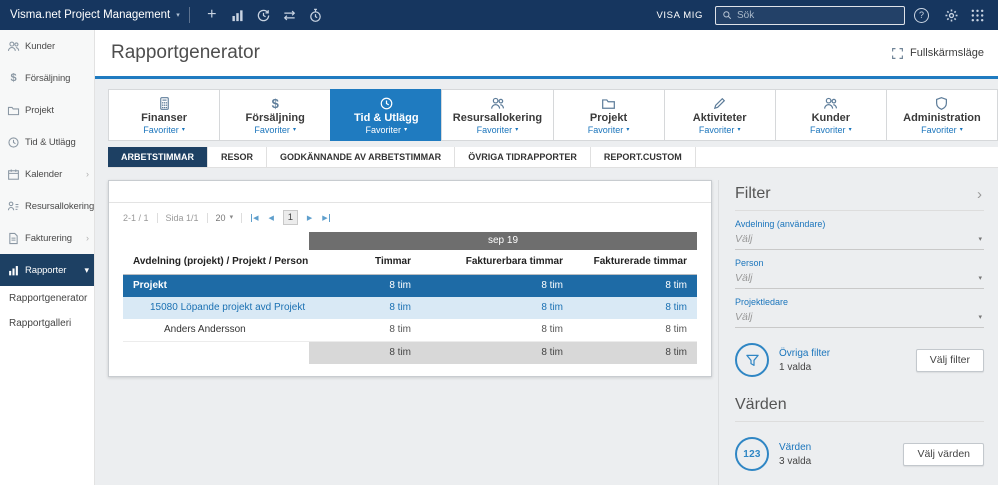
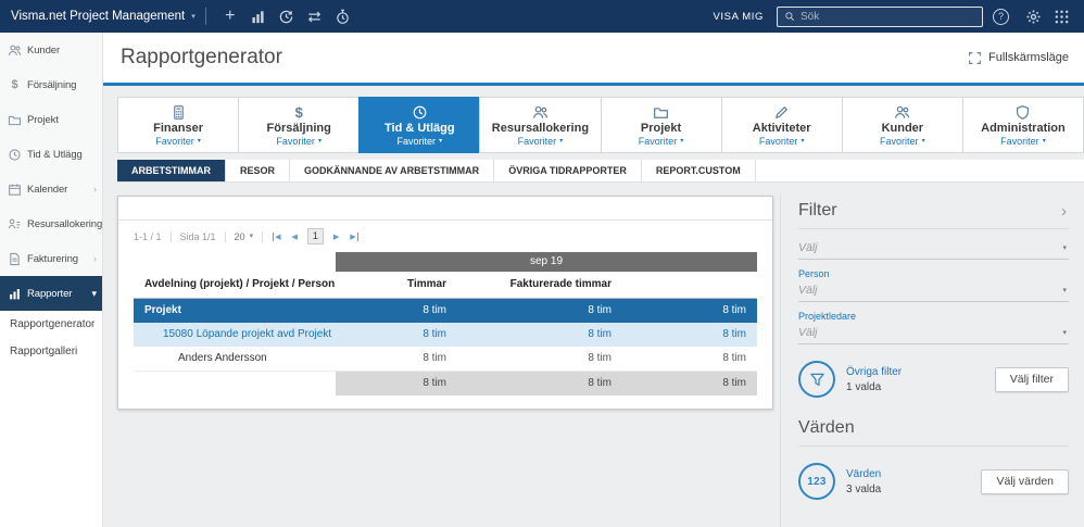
  Visma.net Project Management
  +
  VISA MIG
  Sök
  ?
  Kunder
  $
  Försäljning
  Projekt
  Tid & Utlägg
  Kalender
  ›
  Resursallokering
  Fakturering
  ›
  Rapporter
  ▾
  Rapportgenerator
  Rapportgalleri
  Rapportgenerator
  Fullskärmsläge
  Finanser
  Favoriter
  $
  Försäljning
  Favoriter
  Tid & Utlägg
  Favoriter
  Resursallokering
  Favoriter
  Projekt
  Favoriter
  Aktiviteter
  Favoriter
  Kunder
  Favoriter
  Administration
  Favoriter
  ARBETSTIMMAR
  RESOR
  GODKÄNNANDE AV ARBETSTIMMAR
  ÖVRIGA TIDRAPPORTER
  REPORT.CUSTOM
- 2-1 / 1
+ 1-1 / 1
  Sida 1/1
  20
  1
  sep 19
  Avdelning (projekt) / Projekt / Person
  Timmar
- Fakturerbara timmar
  Fakturerade timmar
  Projekt
  8 tim
  8 tim
  8 tim
  15080 Löpande projekt avd Projekt
  8 tim
  8 tim
  8 tim
  Anders Andersson
  8 tim
  8 tim
  8 tim
  8 tim
  8 tim
  8 tim
  Filter
  ›
- Avdelning (användare)
  Välj
  Person
  Välj
  Projektledare
  Välj
  Övriga filter
  1 valda
  Välj filter
  Värden
  123
  Värden
  3 valda
  Välj värden
